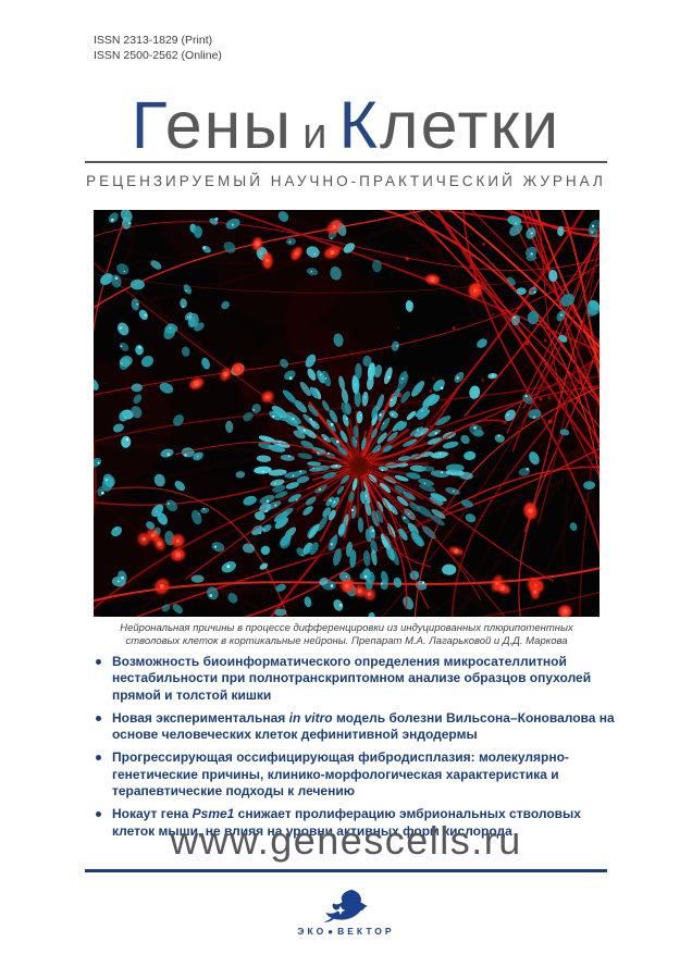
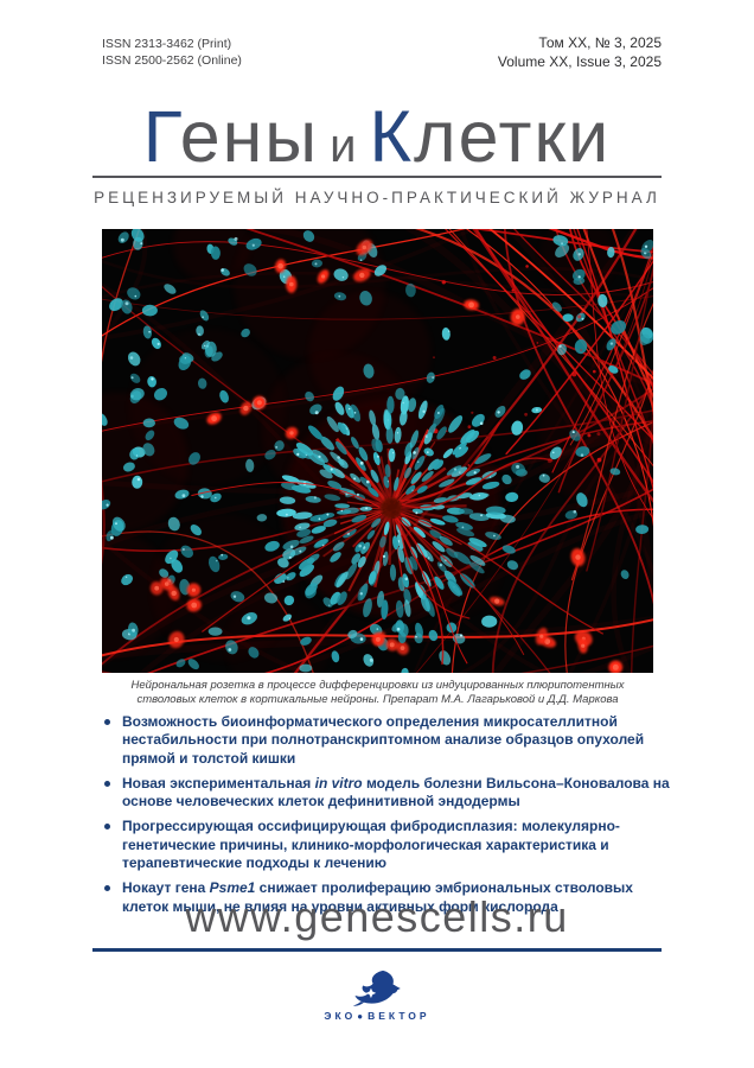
- ISSN 2313-1829 (Print)
+ ISSN 2313-3462 (Print)
  ISSN 2500-2562 (Online)
+ Том XX, № 3, 2025
+ Volume XX, Issue 3, 2025
  Гены и Клетки
  РЕЦЕНЗИРУЕМЫЙ НАУЧНО-ПРАКТИЧЕСКИЙ ЖУРНАЛ
- Нейрональная причины в процессе дифференцировки из индуцированных плюрипотентных
+ Нейрональная розетка в процессе дифференцировки из индуцированных плюрипотентных
  стволовых клеток в кортикальные нейроны. Препарат М.А. Лагарьковой и Д.Д. Маркова
  Возможность биоинформатического определения микросателлитной нестабильности при полнотранскриптомном анализе образцов опухолей прямой и толстой кишки
  Новая экспериментальная in vitro модель болезни Вильсона–Коновалова на основе человеческих клеток дефинитивной эндодермы
  Прогрессирующая оссифицирующая фибродисплазия: молекулярно-генетические причины, клинико-морфологическая характеристика и терапевтические подходы к лечению
  Нокаут гена Psme1 снижает пролиферацию эмбриональных стволовых клеток мыши, не влияя на уровни активных форм кислорода
  www.genescells.ru
  ЭКО●ВЕКТОР
